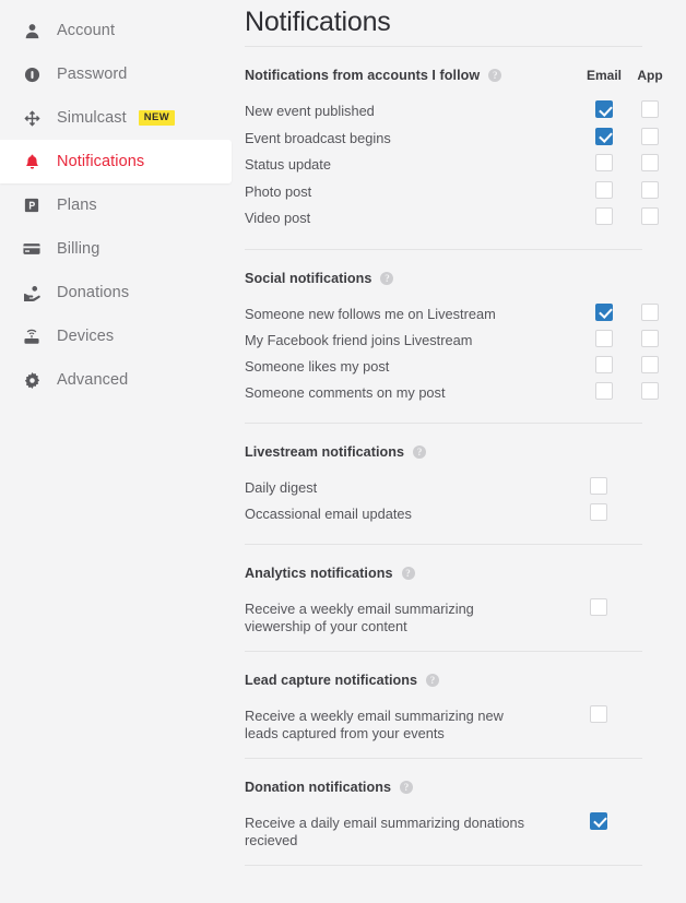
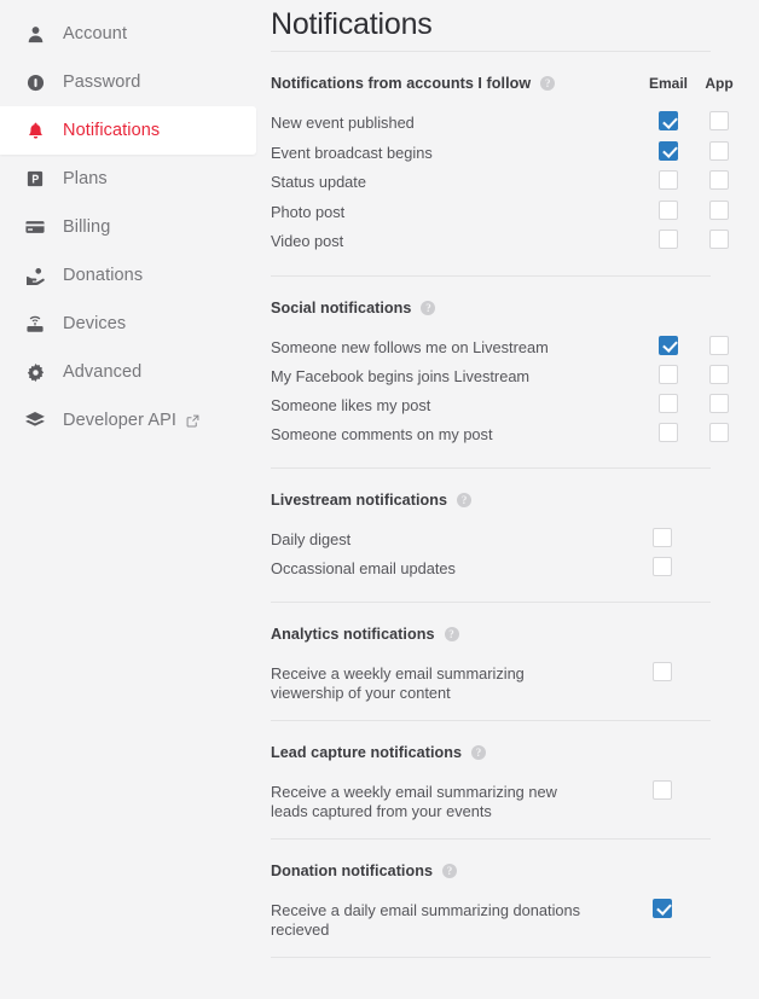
  Account
  Password
- Simulcast
- NEW
  Notifications
  Plans
  Billing
  Donations
  Devices
  Advanced
+ Developer API
  Notifications
  Notifications from accounts I follow
  ?
  Email
  App
  New event published
  Event broadcast begins
  Status update
  Photo post
  Video post
  Social notifications
  ?
  Someone new follows me on Livestream
- My Facebook friend joins Livestream
+ My Facebook begins joins Livestream
  Someone likes my post
  Someone comments on my post
  Livestream notifications
  ?
  Daily digest
  Occassional email updates
  Analytics notifications
  ?
  Receive a weekly email summarizing viewership of your content
  Lead capture notifications
  ?
  Receive a weekly email summarizing new leads captured from your events
  Donation notifications
  ?
  Receive a daily email summarizing donations recieved
